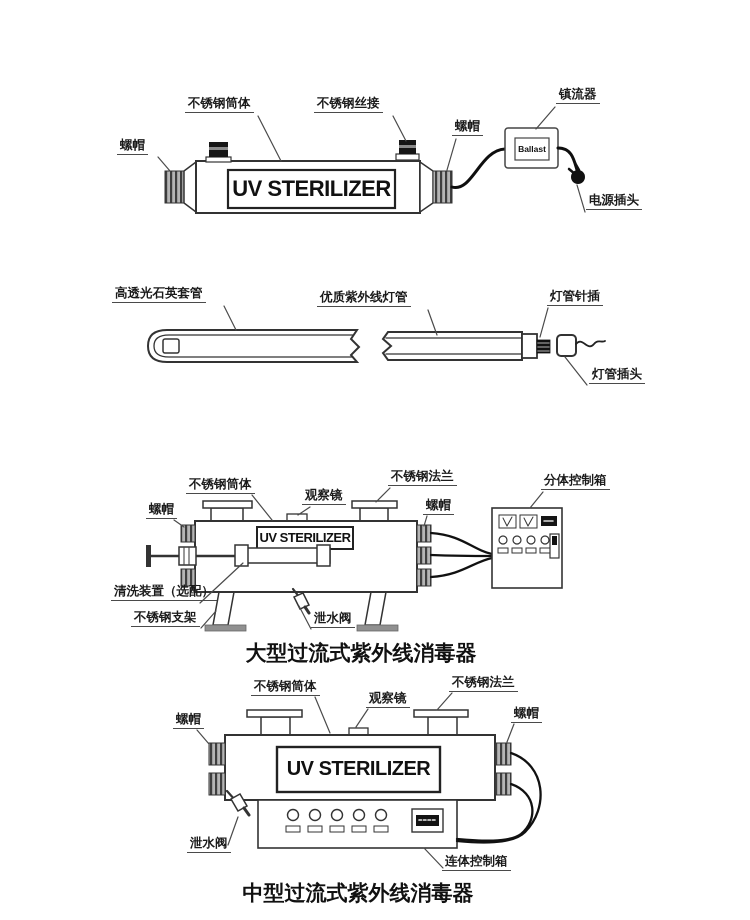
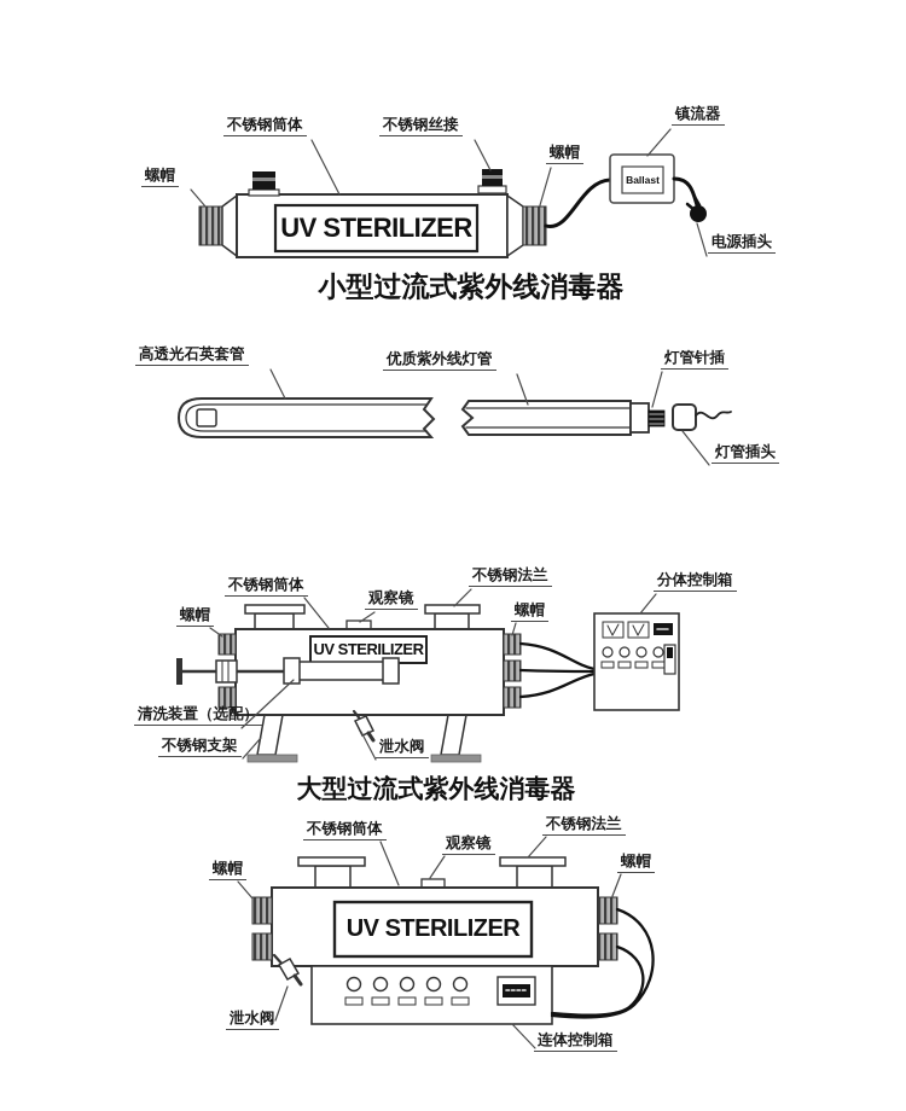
  螺帽
  不锈钢筒体
  不锈钢丝接
  镇流器
  螺帽
  电源插头
  UV STERILIZER
  Ballast
+ 小型过流式紫外线消毒器
  高透光石英套管
  优质紫外线灯管
  灯管针插
  灯管插头
  螺帽
  不锈钢筒体
  观察镜
  不锈钢法兰
  分体控制箱
  螺帽
  清洗装置（选配）
  不锈钢支架
  泄水阀
  UV STERILIZER
  大型过流式紫外线消毒器
  螺帽
  不锈钢筒体
  观察镜
  不锈钢法兰
  螺帽
  泄水阀
  连体控制箱
  UV STERILIZER
- 中型过流式紫外线消毒器
